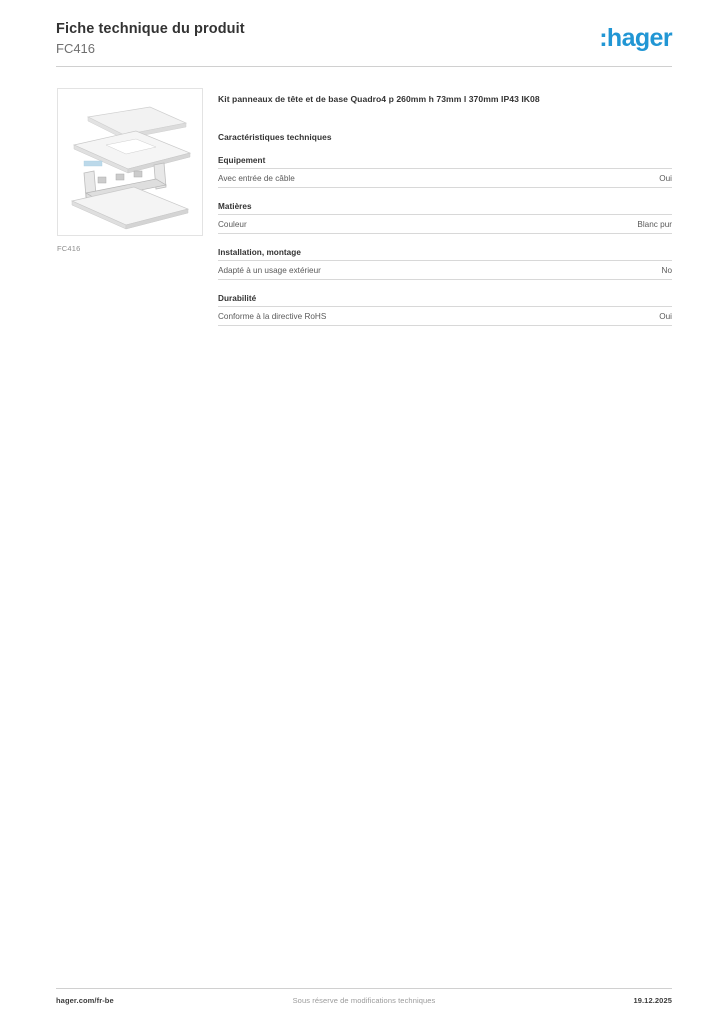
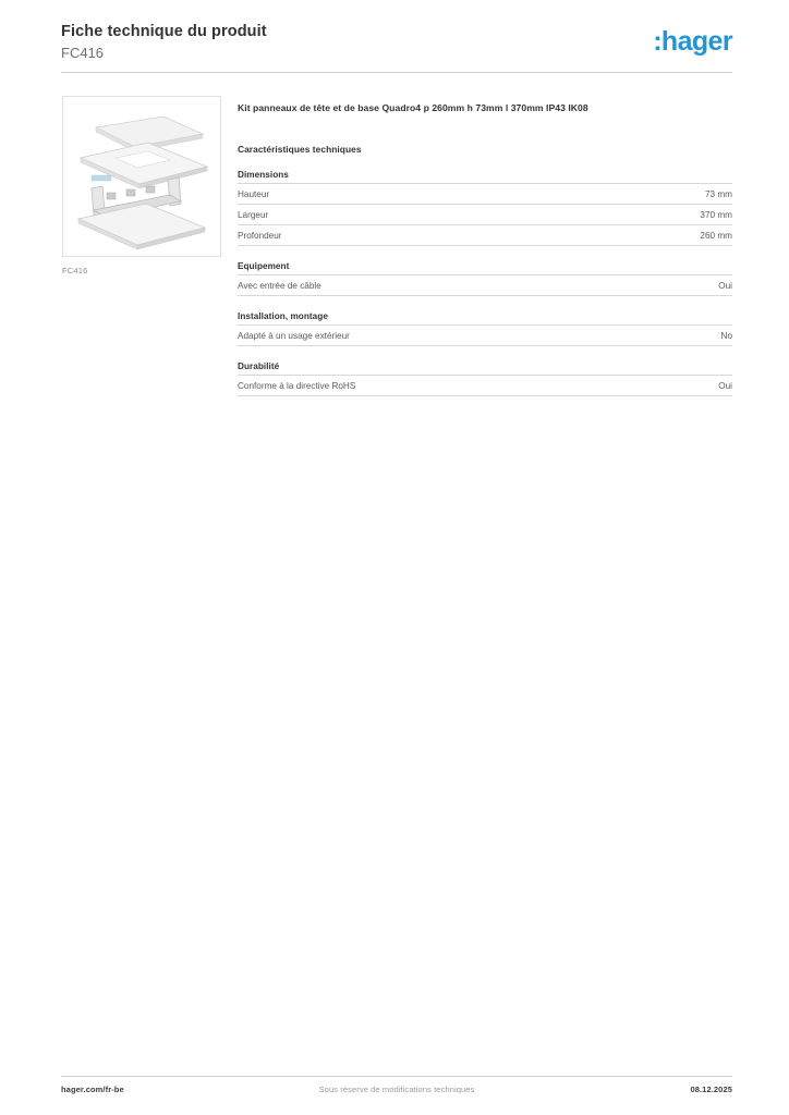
  Fiche technique du produit
  FC416
  :hager
  FC416
  Kit panneaux de tête et de base Quadro4 p 260mm h 73mm l 370mm IP43 IK08
  Caractéristiques techniques
+ Dimensions
+ Hauteur
+ 73 mm
+ Largeur
+ 370 mm
+ Profondeur
+ 260 mm
  Equipement
  Avec entrée de câble
  Oui
- Matières
- Couleur
- Blanc pur
  Installation, montage
  Adapté à un usage extérieur
  No
  Durabilité
  Conforme à la directive RoHS
  Oui
  hager.com/fr-be
  Sous réserve de modifications techniques
- 19.12.2025
+ 08.12.2025
